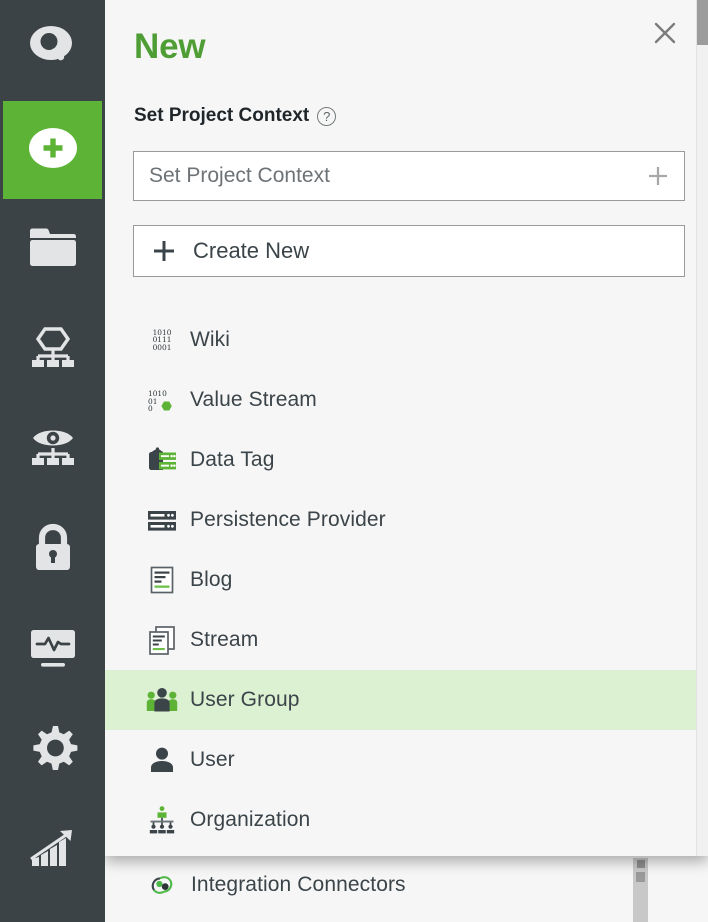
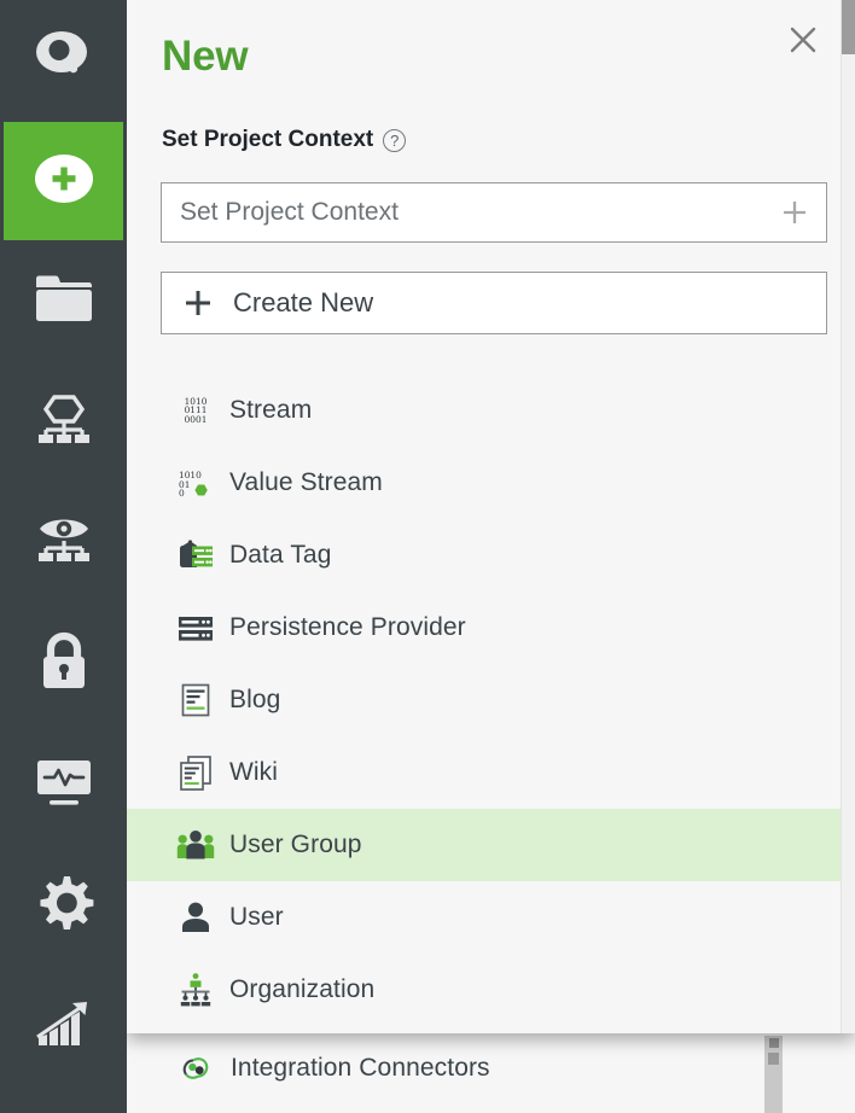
  Integration Connectors
  New
  Set Project Context
  ?
  Set Project Context
  Create New
  1010
  0111
  0001
- Wiki
+ Stream
  1010
  01
  0
  Value Stream
  Data Tag
  Persistence Provider
  Blog
- Stream
+ Wiki
  User Group
  User
  Organization
